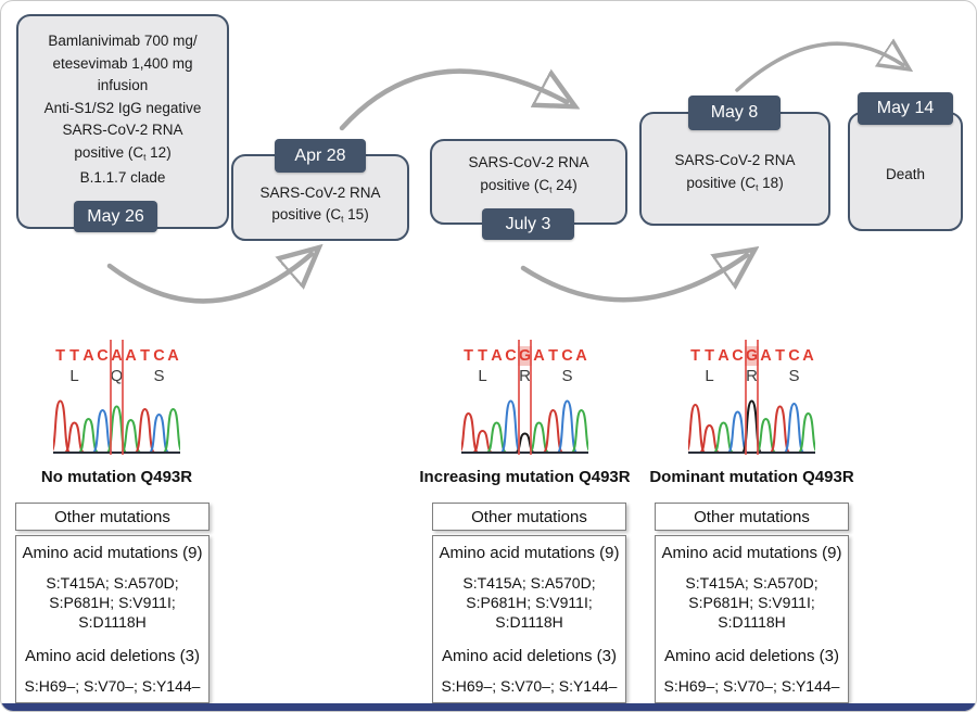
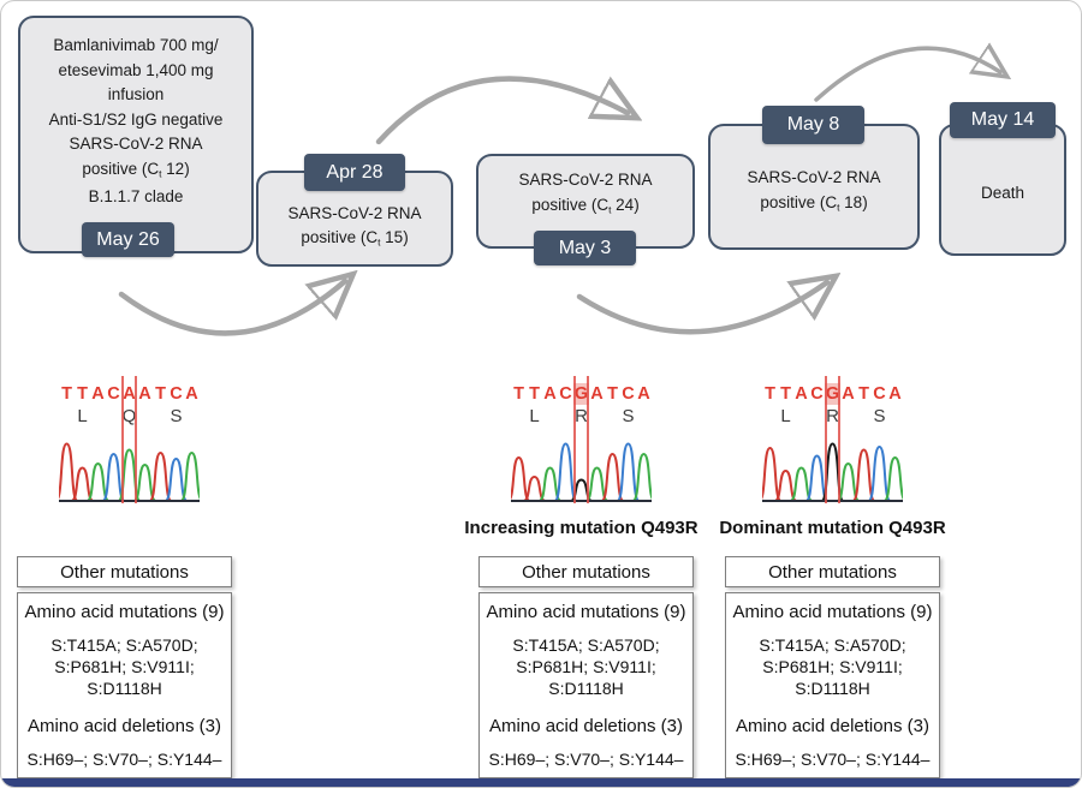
  Bamlanivimab 700 mg/
  etesevimab 1,400 mg
  infusion
  Anti-S1/S2 IgG negative
  SARS-CoV-2 RNA
  positive (Ct 12)
  B.1.1.7 clade
  May 26
  SARS-CoV-2 RNA
  positive (Ct 15)
  Apr 28
  SARS-CoV-2 RNA
  positive (Ct 24)
- July 3
+ May 3
  SARS-CoV-2 RNA
  positive (Ct 18)
  May 8
  Death
  May 14
  T
  T
  A
  C
  A
  A
  T
  C
  A
  L
  Q
  S
- No mutation Q493R
  T
  T
  A
  C
  G
  A
  T
  C
  A
  L
  R
  S
  Increasing mutation Q493R
  T
  T
  A
  C
  G
  A
  T
  C
  A
  L
  R
  S
  Dominant mutation Q493R
  Other mutations
  Amino acid mutations (9)
  S:T415A; S:A570D;
  S:P681H; S:V911I;
  S:D1118H
  Amino acid deletions (3)
  S:H69–; S:V70–; S:Y144–
  Other mutations
  Amino acid mutations (9)
  S:T415A; S:A570D;
  S:P681H; S:V911I;
  S:D1118H
  Amino acid deletions (3)
  S:H69–; S:V70–; S:Y144–
  Other mutations
  Amino acid mutations (9)
  S:T415A; S:A570D;
  S:P681H; S:V911I;
  S:D1118H
  Amino acid deletions (3)
  S:H69–; S:V70–; S:Y144–
